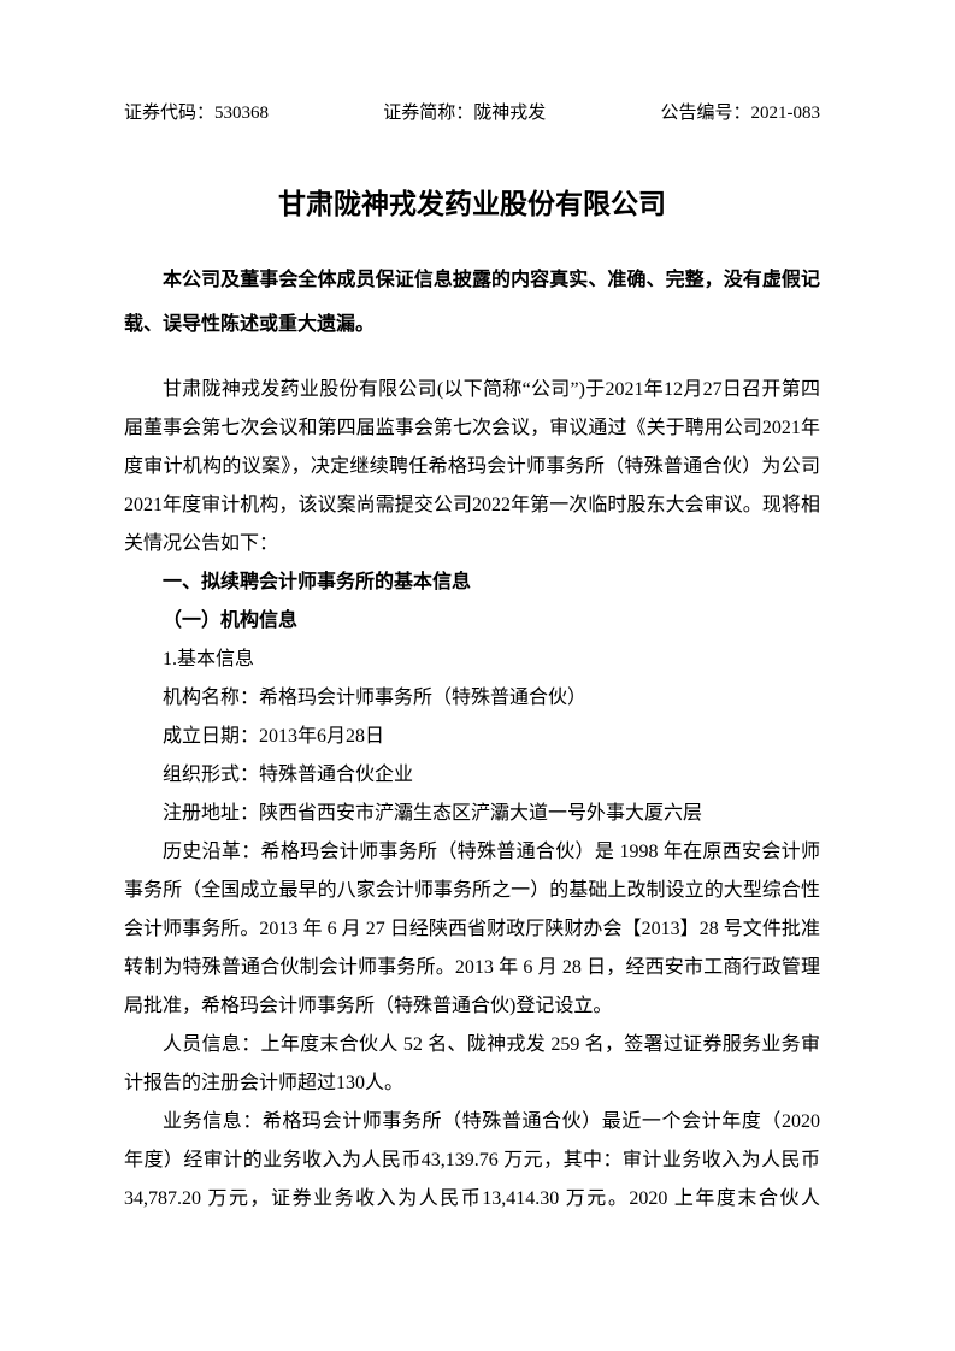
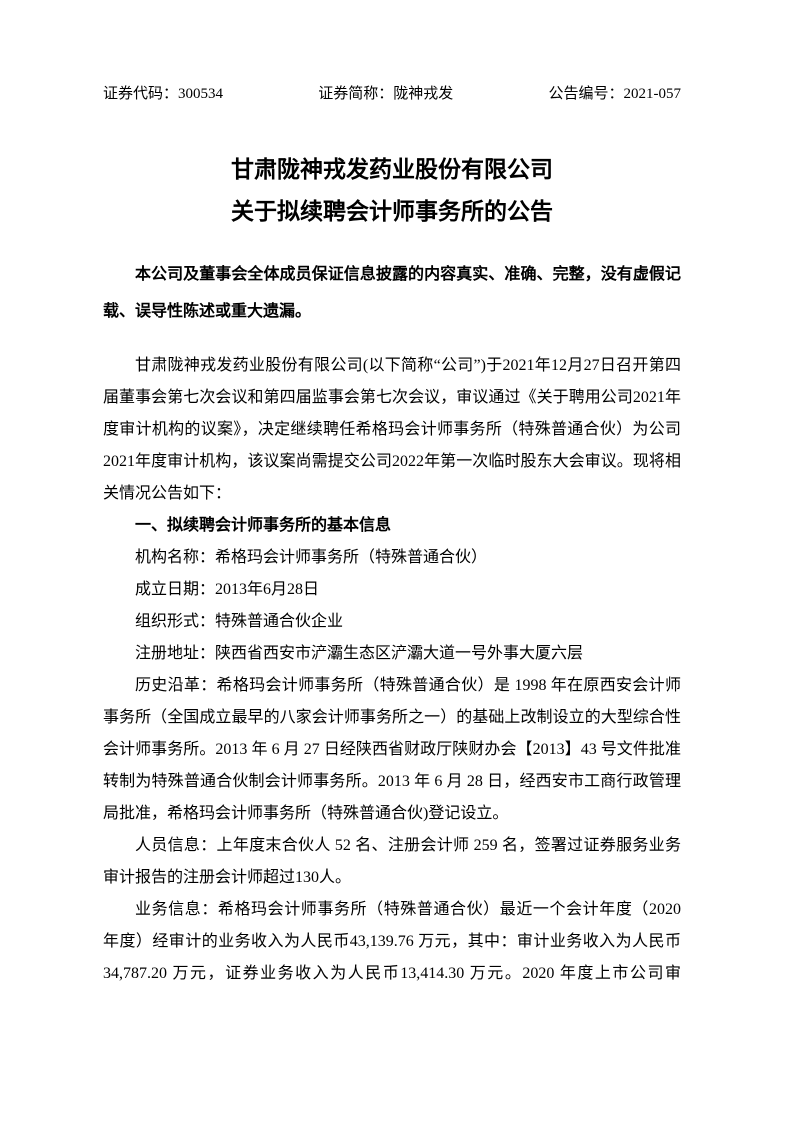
- 证券代码：530368
+ 证券代码：300534
  证券简称：陇神戎发
- 公告编号：2021-083
+ 公告编号：2021-057
  甘肃陇神戎发药业股份有限公司
+ 关于拟续聘会计师事务所的公告
  本公司及董事会全体成员保证信息披露的内容真实、准确、完整，没有虚假记载、误导性陈述或重大遗漏。
  甘肃陇神戎发药业股份有限公司(以下简称“公司”)于2021年12月27日召开第四届董事会第七次会议和第四届监事会第七次会议，审议通过《关于聘用公司2021年度审计机构的议案》，决定继续聘任希格玛会计师事务所（特殊普通合伙）为公司2021年度审计机构，该议案尚需提交公司2022年第一次临时股东大会审议。现将相关情况公告如下：
  一、拟续聘会计师事务所的基本信息
- （一）机构信息
- 1.基本信息
  机构名称：希格玛会计师事务所（特殊普通合伙）
  成立日期：2013年6月28日
  组织形式：特殊普通合伙企业
  注册地址：陕西省西安市浐灞生态区浐灞大道一号外事大厦六层
- 历史沿革：希格玛会计师事务所（特殊普通合伙）是 1998 年在原西安会计师事务所（全国成立最早的八家会计师事务所之一）的基础上改制设立的大型综合性会计师事务所。2013 年 6 月 27 日经陕西省财政厅陕财办会【2013】28 号文件批准转制为特殊普通合伙制会计师事务所。2013 年 6 月 28 日，经西安市工商行政管理局批准，希格玛会计师事务所（特殊普通合伙)登记设立。
+ 历史沿革：希格玛会计师事务所（特殊普通合伙）是 1998 年在原西安会计师事务所（全国成立最早的八家会计师事务所之一）的基础上改制设立的大型综合性会计师事务所。2013 年 6 月 27 日经陕西省财政厅陕财办会【2013】43 号文件批准转制为特殊普通合伙制会计师事务所。2013 年 6 月 28 日，经西安市工商行政管理局批准，希格玛会计师事务所（特殊普通合伙)登记设立。
- 人员信息：上年度末合伙人 52 名、陇神戎发 259 名，签署过证券服务业务审计报告的注册会计师超过130人。
+ 人员信息：上年度末合伙人 52 名、注册会计师 259 名，签署过证券服务业务审计报告的注册会计师超过130人。
- 业务信息：希格玛会计师事务所（特殊普通合伙）最近一个会计年度（2020 年度）经审计的业务收入为人民币43,139.76 万元，其中：审计业务收入为人民币34,787.20 万元，证券业务收入为人民币13,414.30 万元。2020 上年度末合伙人
+ 业务信息：希格玛会计师事务所（特殊普通合伙）最近一个会计年度（2020 年度）经审计的业务收入为人民币43,139.76 万元，其中：审计业务收入为人民币34,787.20 万元，证券业务收入为人民币13,414.30 万元。2020 年度上市公司审
